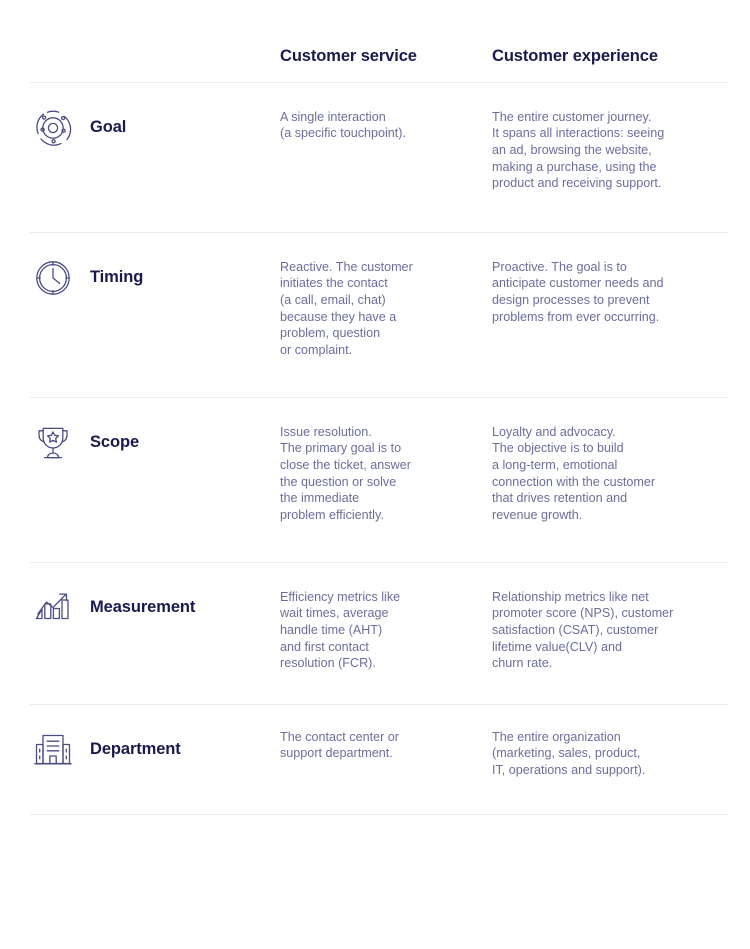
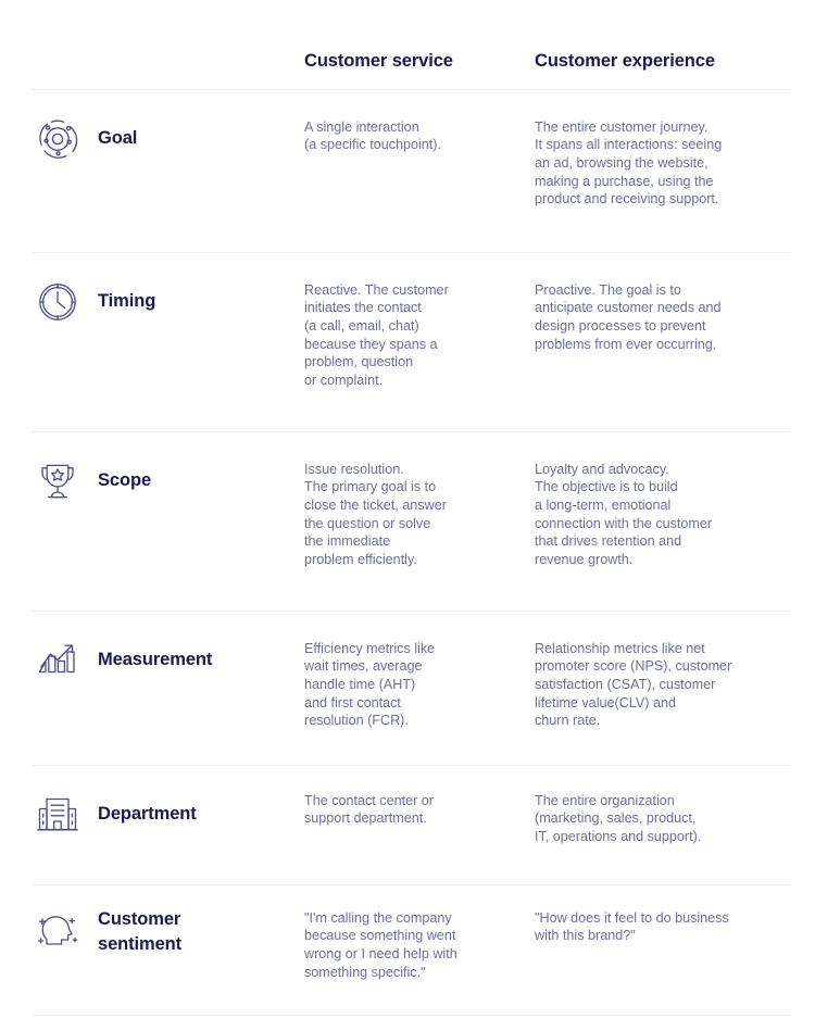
  	Customer service	Customer experience
  Goal	A single interaction (a specific touchpoint).	The entire customer journey. It spans all interactions: seeing an ad, browsing the website, making a purchase, using the product and receiving support.
- Timing	Reactive. The customer initiates the contact (a call, email, chat) because they have a problem, question or complaint.	Proactive. The goal is to anticipate customer needs and design processes to prevent problems from ever occurring.
+ Timing	Reactive. The customer initiates the contact (a call, email, chat) because they spans a problem, question or complaint.	Proactive. The goal is to anticipate customer needs and design processes to prevent problems from ever occurring.
  Scope	Issue resolution. The primary goal is to close the ticket, answer the question or solve the immediate problem efficiently.	Loyalty and advocacy. The objective is to build a long-term, emotional connection with the customer that drives retention and revenue growth.
  Measurement	Efficiency metrics like wait times, average handle time (AHT) and first contact resolution (FCR).	Relationship metrics like net promoter score (NPS), customer satisfaction (CSAT), customer lifetime value(CLV) and churn rate.
  Department	The contact center or support department.	The entire organization (marketing, sales, product, IT, operations and support).
+ Customer sentiment	"I'm calling the company because something went wrong or I need help with something specific."	"How does it feel to do business with this brand?"
